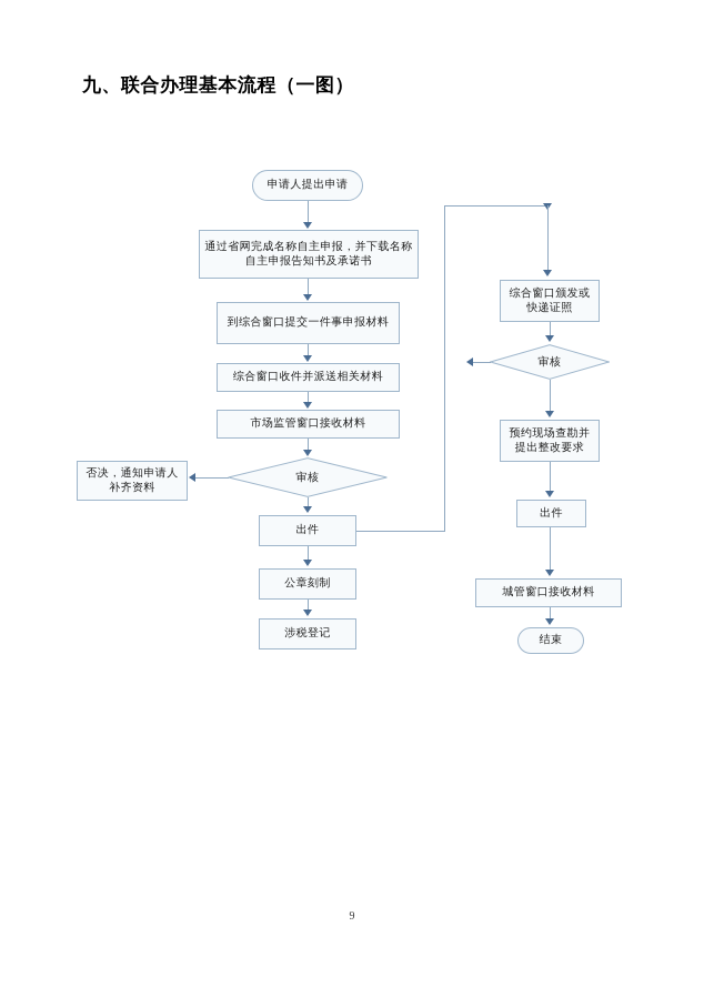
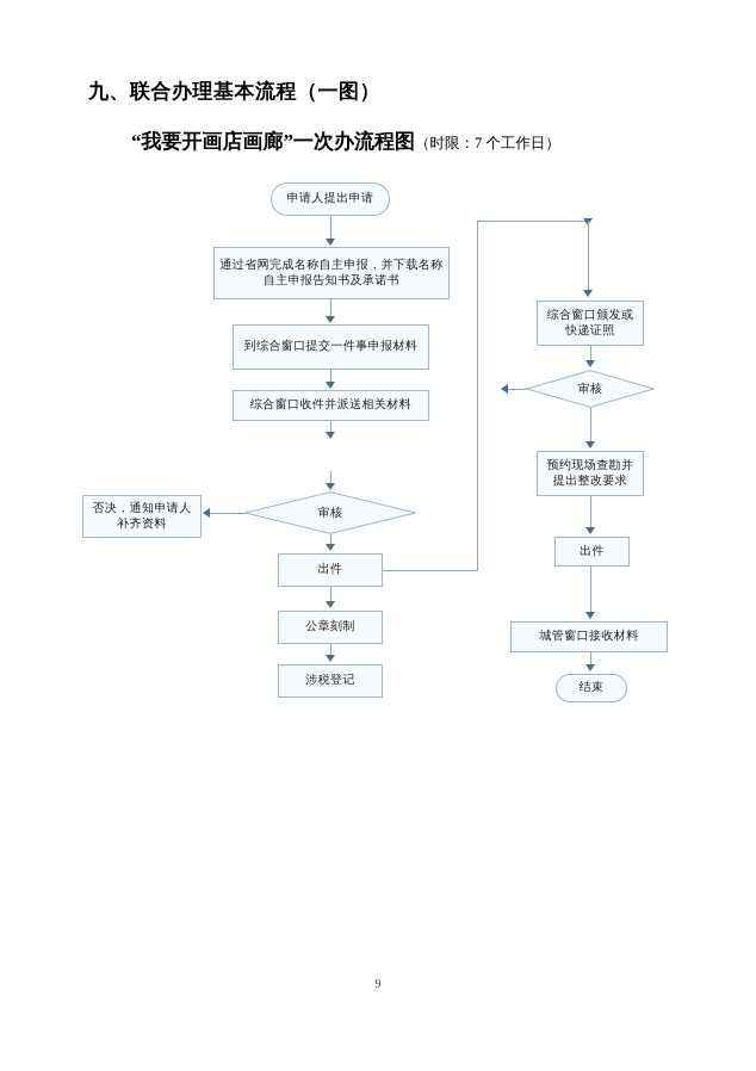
  九、联合办理基本流程（一图）
+ “我要开画店画廊”一次办流程图（时限：7 个工作日）
  申请人提出申请
  通过省网完成名称自主申报，并下载名称自主申报告知书及承诺书
  到综合窗口提交一件事申报材料
  综合窗口收件并派送相关材料
- 市场监管窗口接收材料
  审核
  出件
  公章刻制
  涉税登记
  否决，通知申请人补齐资料
  综合窗口颁发或快递证照
  审核
  预约现场查勘并提出整改要求
  出件
  城管窗口接收材料
  结束
  9
